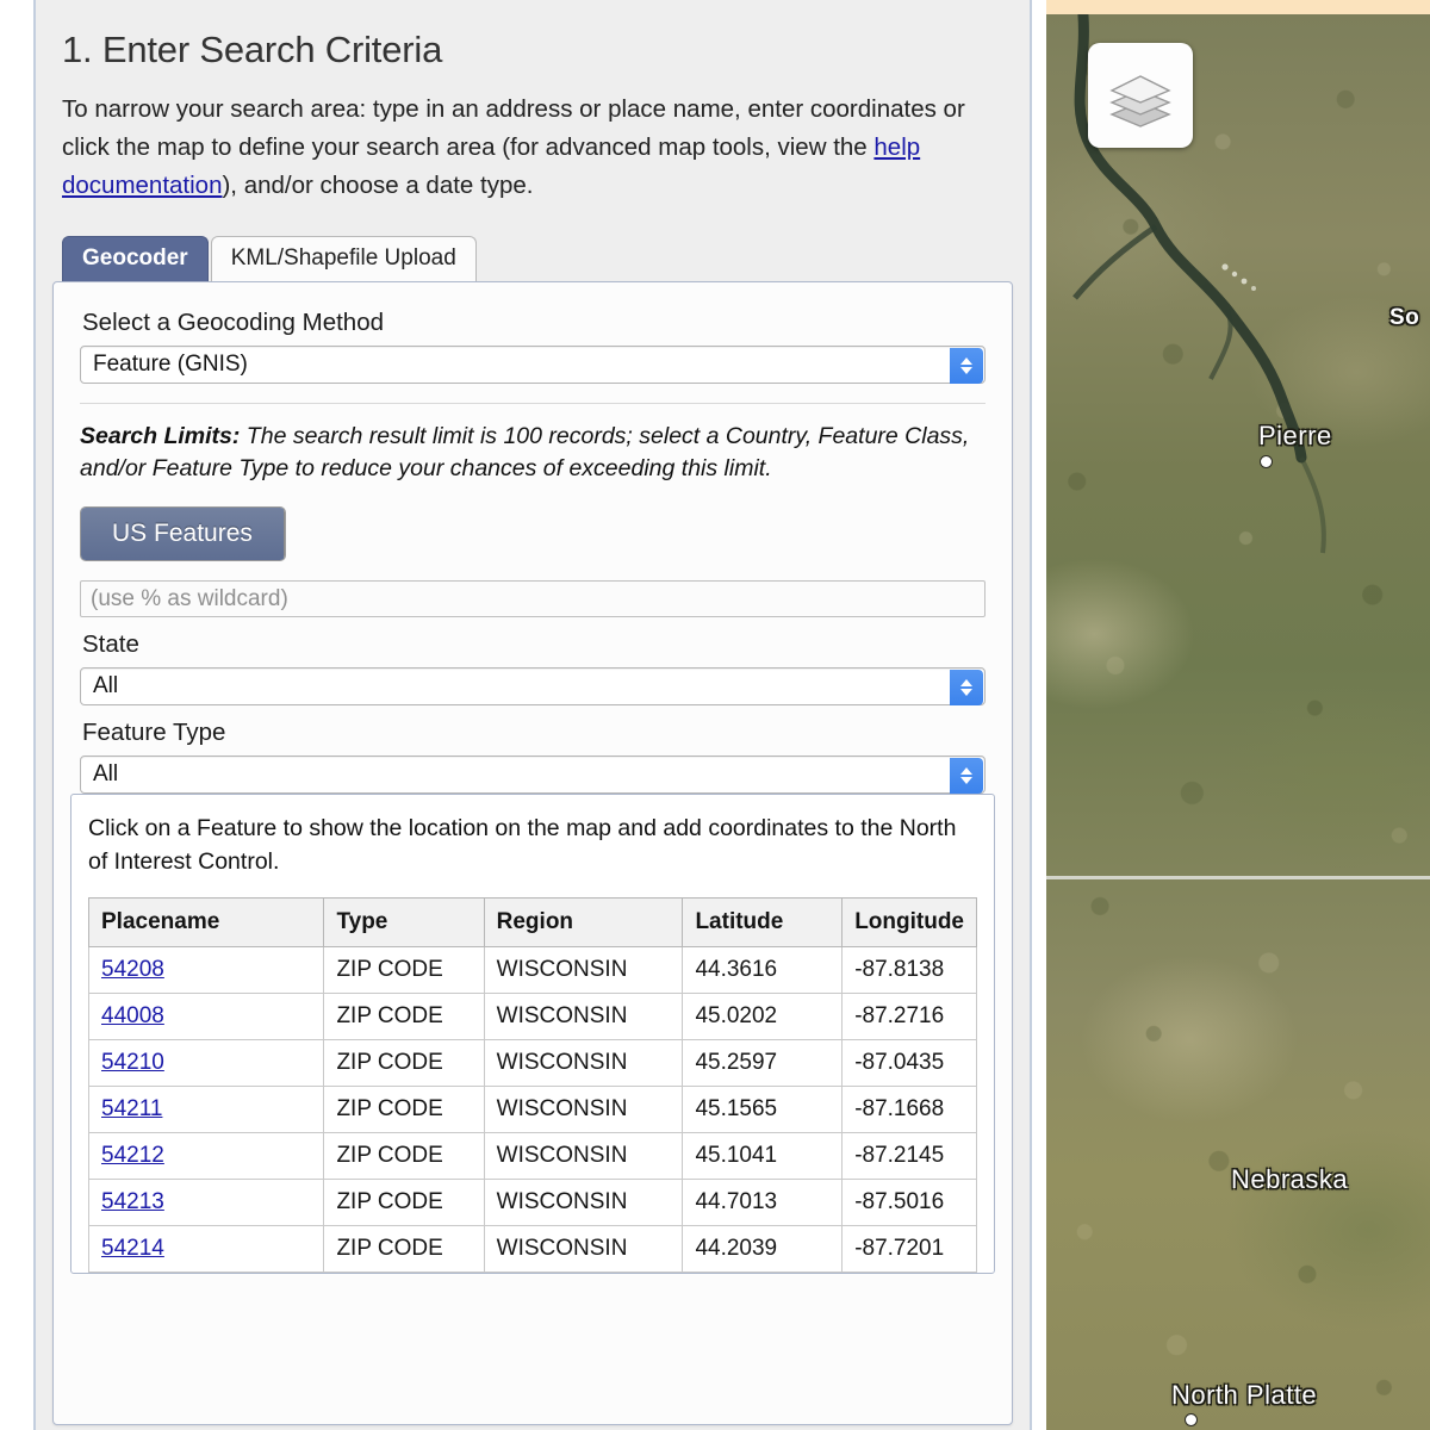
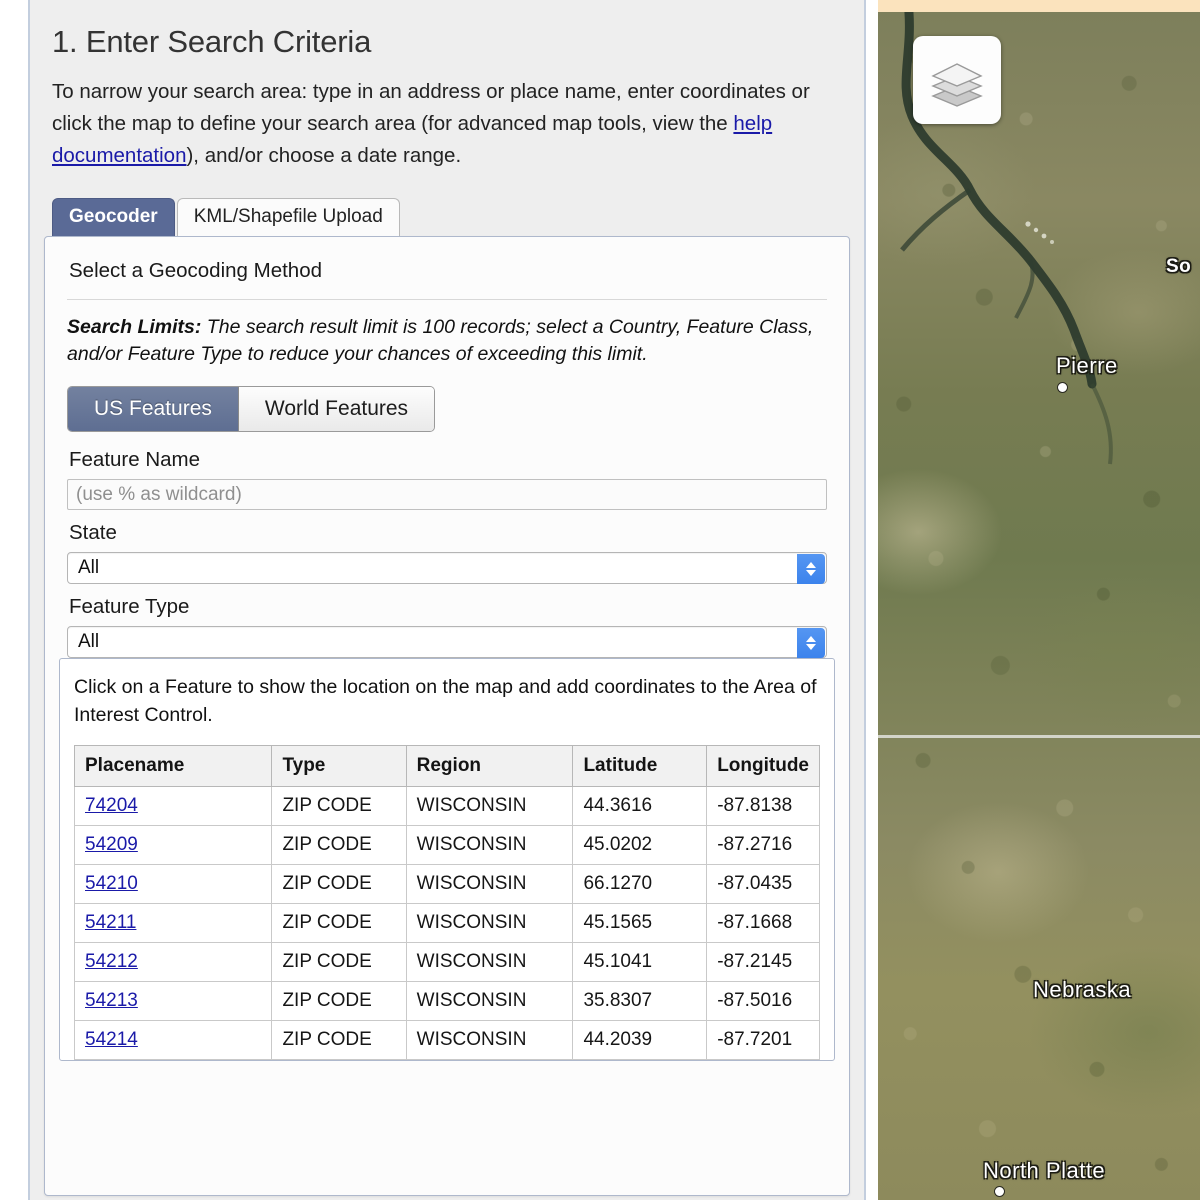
  1. Enter Search Criteria
- To narrow your search area: type in an address or place name, enter coordinates or click the map to define your search area (for advanced map tools, view the help documentation), and/or choose a date type.
+ To narrow your search area: type in an address or place name, enter coordinates or click the map to define your search area (for advanced map tools, view the help documentation), and/or choose a date range.
  Geocoder
  KML/Shapefile Upload
  Select a Geocoding Method
- Feature (GNIS)
  Search Limits: The search result limit is 100 records; select a Country, Feature Class, and/or Feature Type to reduce your chances of exceeding this limit.
  US Features
+ World Features
+ Feature Name
  (use % as wildcard)
  State
  All
  Feature Type
  All
- Click on a Feature to show the location on the map and add coordinates to the North of Interest Control.
+ Click on a Feature to show the location on the map and add coordinates to the Area of Interest Control.
  Placename	Type	Region	Latitude	Longitude
- 54208	ZIP CODE	WISCONSIN	44.3616	-87.8138
+ 74204	ZIP CODE	WISCONSIN	44.3616	-87.8138
- 44008	ZIP CODE	WISCONSIN	45.0202	-87.2716
+ 54209	ZIP CODE	WISCONSIN	45.0202	-87.2716
- 54210	ZIP CODE	WISCONSIN	45.2597	-87.0435
+ 54210	ZIP CODE	WISCONSIN	66.1270	-87.0435
  54211	ZIP CODE	WISCONSIN	45.1565	-87.1668
  54212	ZIP CODE	WISCONSIN	45.1041	-87.2145
- 54213	ZIP CODE	WISCONSIN	44.7013	-87.5016
+ 54213	ZIP CODE	WISCONSIN	35.8307	-87.5016
  54214	ZIP CODE	WISCONSIN	44.2039	-87.7201
  So
  Pierre
  Nebraska
  North Platte
